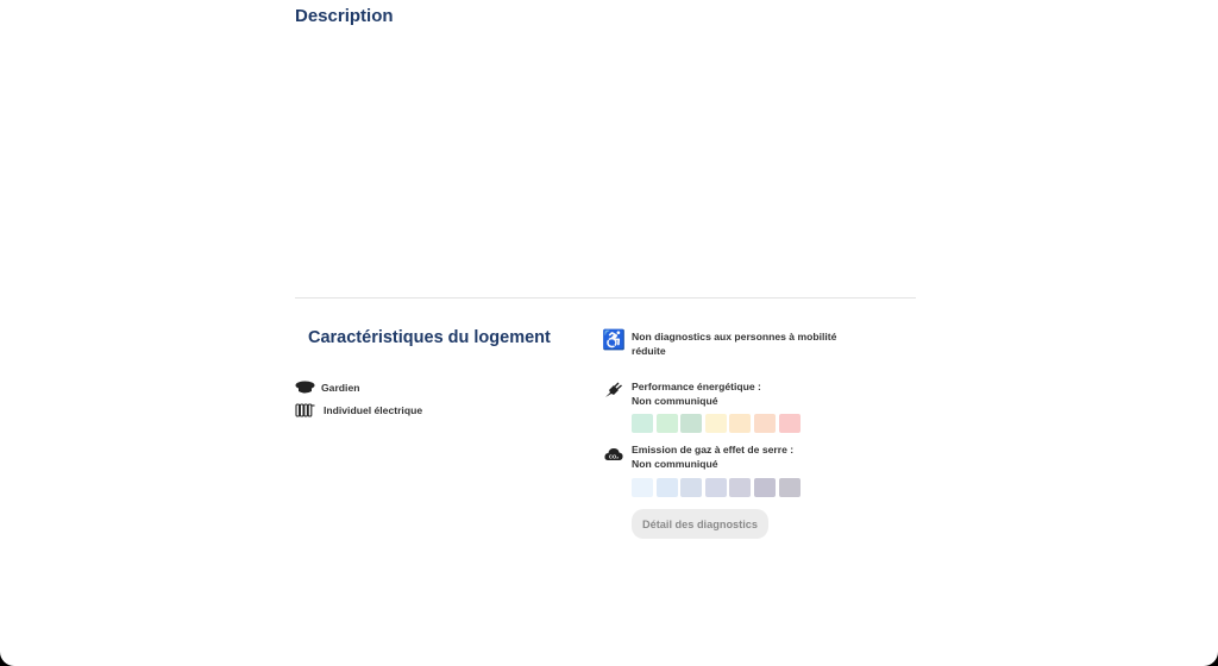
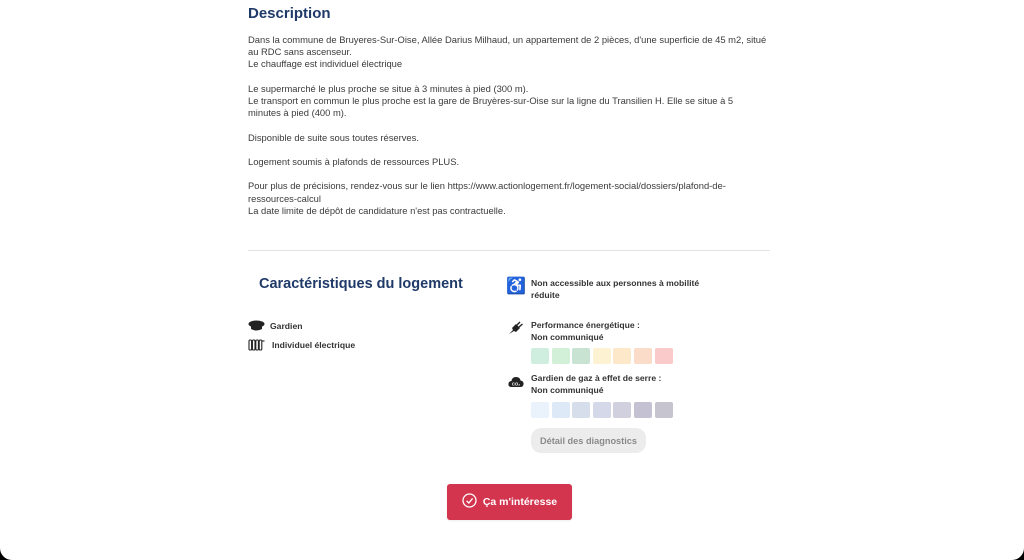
  Description
+ Dans la commune de Bruyeres-Sur-Oise, Allée Darius Milhaud, un appartement de 2 pièces, d'une superficie de 45 m2, situé au RDC sans ascenseur.
+ Le chauffage est individuel électrique
+ Le supermarché le plus proche se situe à 3 minutes à pied (300 m).
+ Le transport en commun le plus proche est la gare de Bruyères-sur-Oise sur la ligne du Transilien H. Elle se situe à 5 minutes à pied (400 m).
+ Disponible de suite sous toutes réserves.
+ Logement soumis à plafonds de ressources PLUS.
+ Pour plus de précisions, rendez-vous sur le lien https://www.actionlogement.fr/logement-social/dossiers/plafond-de-ressources-calcul
+ La date limite de dépôt de candidature n'est pas contractuelle.
  Caractéristiques du logement
  Gardien
  Individuel électrique
  ♿
- Non diagnostics aux personnes à mobilité réduite
+ Non accessible aux personnes à mobilité réduite
  Performance énergétique :
  Non communiqué
- Emission de gaz à effet de serre :
+ Gardien de gaz à effet de serre :
  Non communiqué
  Détail des diagnostics
+ Ça m'intéresse
